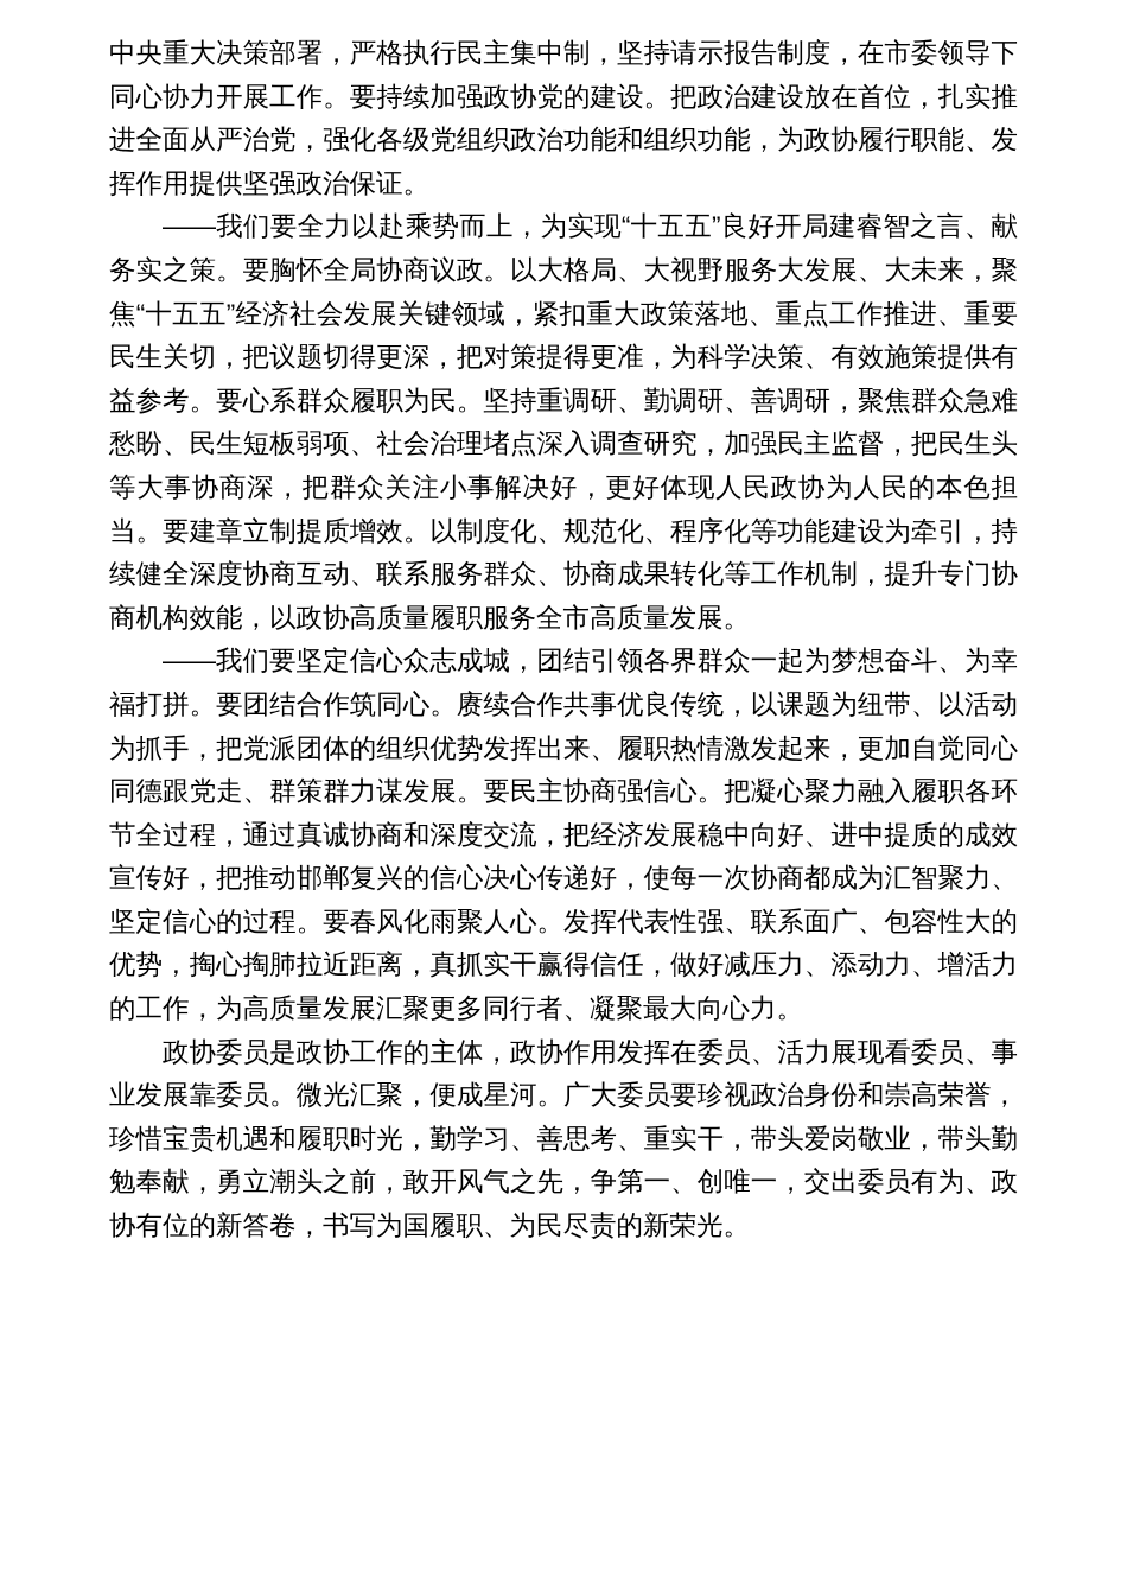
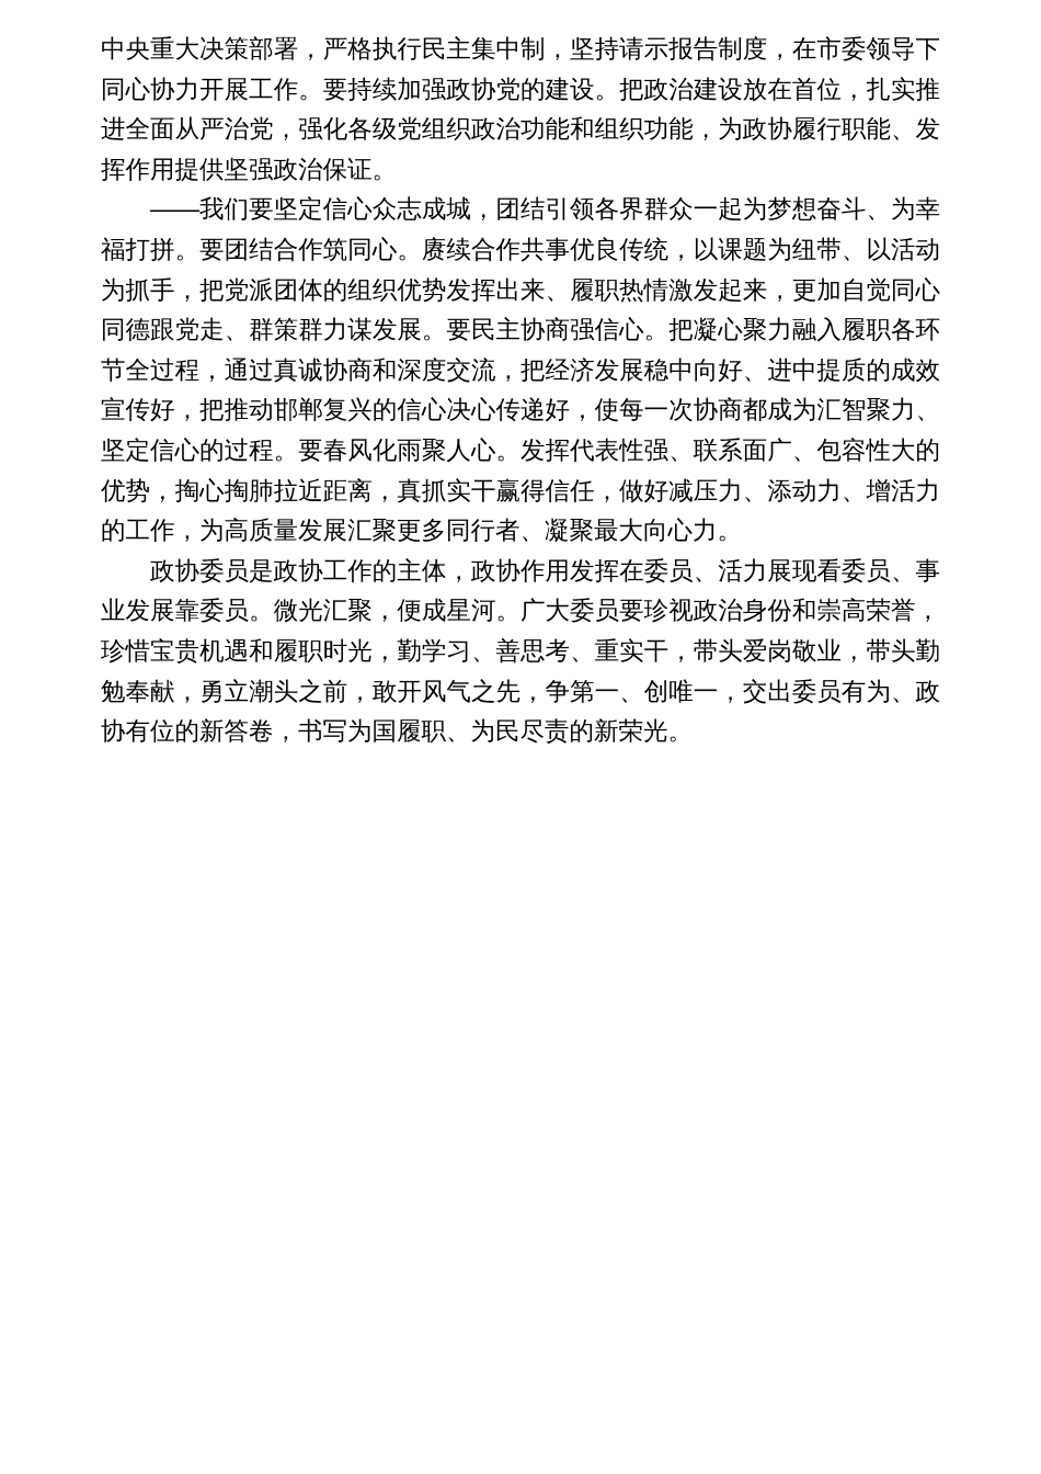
  中央重大决策部署，严格执行民主集中制，坚持请示报告制度，在市委领导下同心协力开展工作。要持续加强政协党的建设。把政治建设放在首位，扎实推进全面从严治党，强化各级党组织政治功能和组织功能，为政协履行职能、发挥作用提供坚强政治保证。
- ——我们要全力以赴乘势而上，为实现“十五五”良好开局建睿智之言、献务实之策。要胸怀全局协商议政。以大格局、大视野服务大发展、大未来，聚焦“十五五”经济社会发展关键领域，紧扣重大政策落地、重点工作推进、重要民生关切，把议题切得更深，把对策提得更准，为科学决策、有效施策提供有益参考。要心系群众履职为民。坚持重调研、勤调研、善调研，聚焦群众急难愁盼、民生短板弱项、社会治理堵点深入调查研究，加强民主监督，把民生头等大事协商深，把群众关注小事解决好，更好体现人民政协为人民的本色担当。要建章立制提质增效。以制度化、规范化、程序化等功能建设为牵引，持续健全深度协商互动、联系服务群众、协商成果转化等工作机制，提升专门协商机构效能，以政协高质量履职服务全市高质量发展。
  ——我们要坚定信心众志成城，团结引领各界群众一起为梦想奋斗、为幸福打拼。要团结合作筑同心。赓续合作共事优良传统，以课题为纽带、以活动为抓手，把党派团体的组织优势发挥出来、履职热情激发起来，更加自觉同心同德跟党走、群策群力谋发展。要民主协商强信心。把凝心聚力融入履职各环节全过程，通过真诚协商和深度交流，把经济发展稳中向好、进中提质的成效宣传好，把推动邯郸复兴的信心决心传递好，使每一次协商都成为汇智聚力、坚定信心的过程。要春风化雨聚人心。发挥代表性强、联系面广、包容性大的优势，掏心掏肺拉近距离，真抓实干赢得信任，做好减压力、添动力、增活力的工作，为高质量发展汇聚更多同行者、凝聚最大向心力。
  政协委员是政协工作的主体，政协作用发挥在委员、活力展现看委员、事业发展靠委员。微光汇聚，便成星河。广大委员要珍视政治身份和崇高荣誉，珍惜宝贵机遇和履职时光，勤学习、善思考、重实干，带头爱岗敬业，带头勤勉奉献，勇立潮头之前，敢开风气之先，争第一、创唯一，交出委员有为、政协有位的新答卷，书写为国履职、为民尽责的新荣光。
